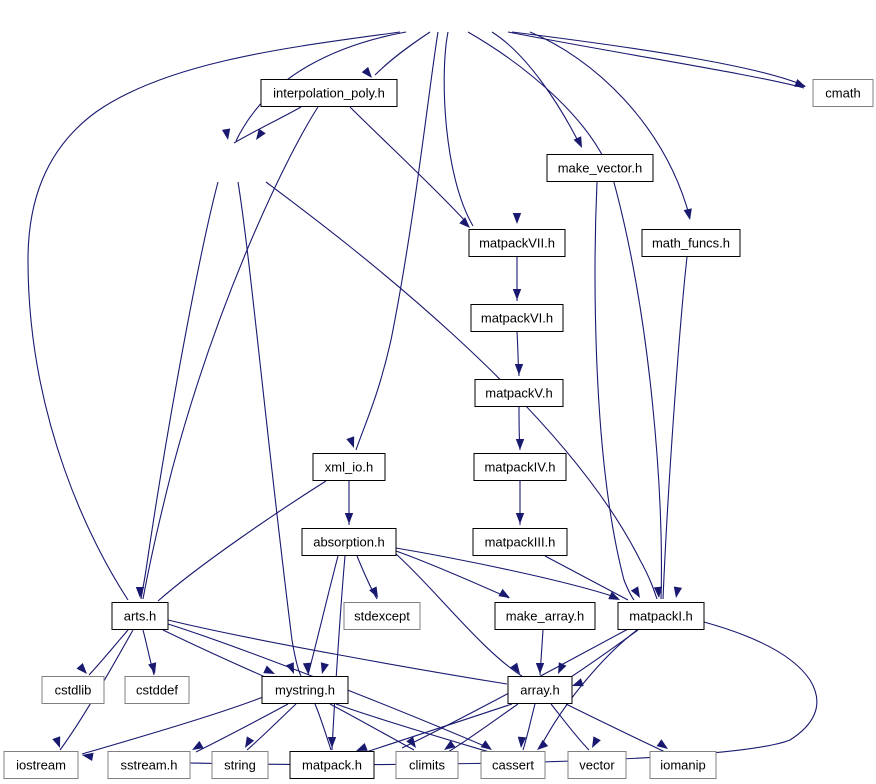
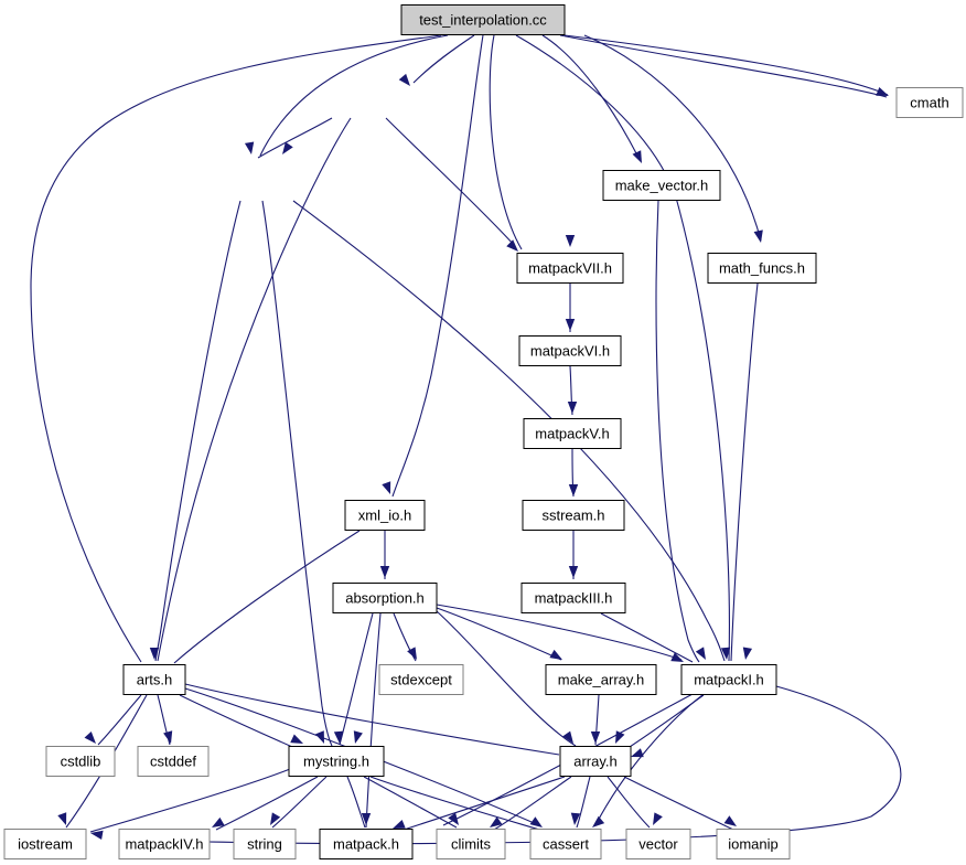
+ test_interpolation.cc
  cmath
- interpolation_poly.h
  make_vector.h
  matpackVII.h
  math_funcs.h
  matpackVI.h
  matpackV.h
- matpackIV.h
+ sstream.h
  xml_io.h
  matpackIII.h
  absorption.h
  arts.h
  stdexcept
  make_array.h
  matpackI.h
  cstdlib
  cstddef
  mystring.h
  array.h
  iostream
- sstream.h
+ matpackIV.h
  string
  matpack.h
  climits
  cassert
  vector
  iomanip
